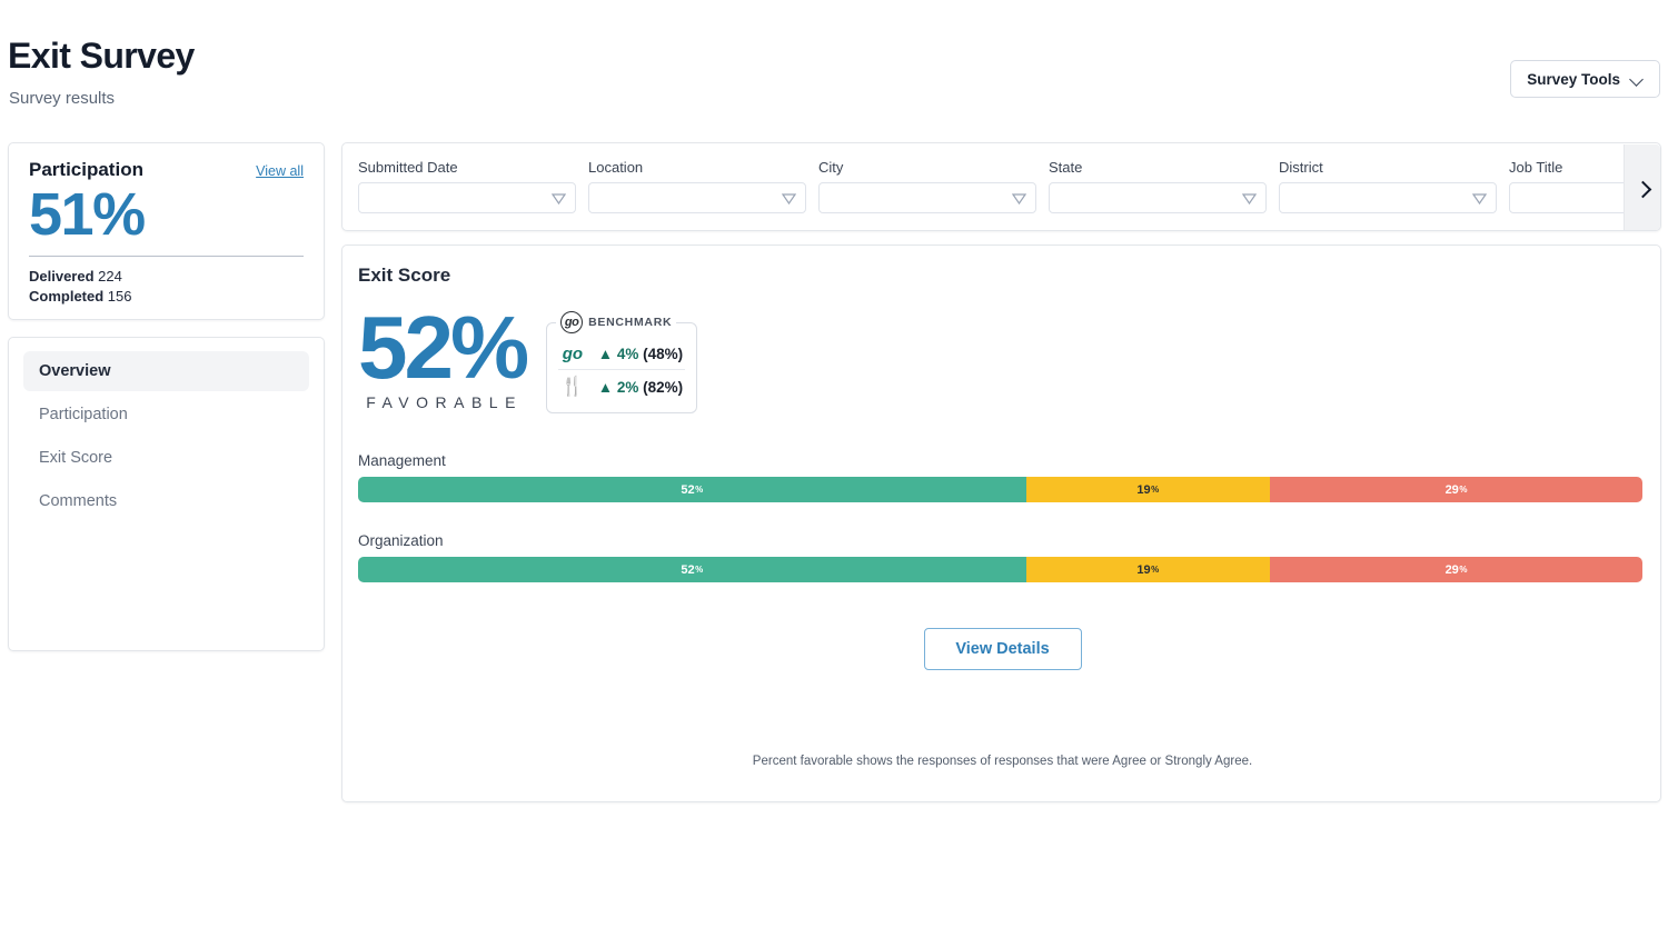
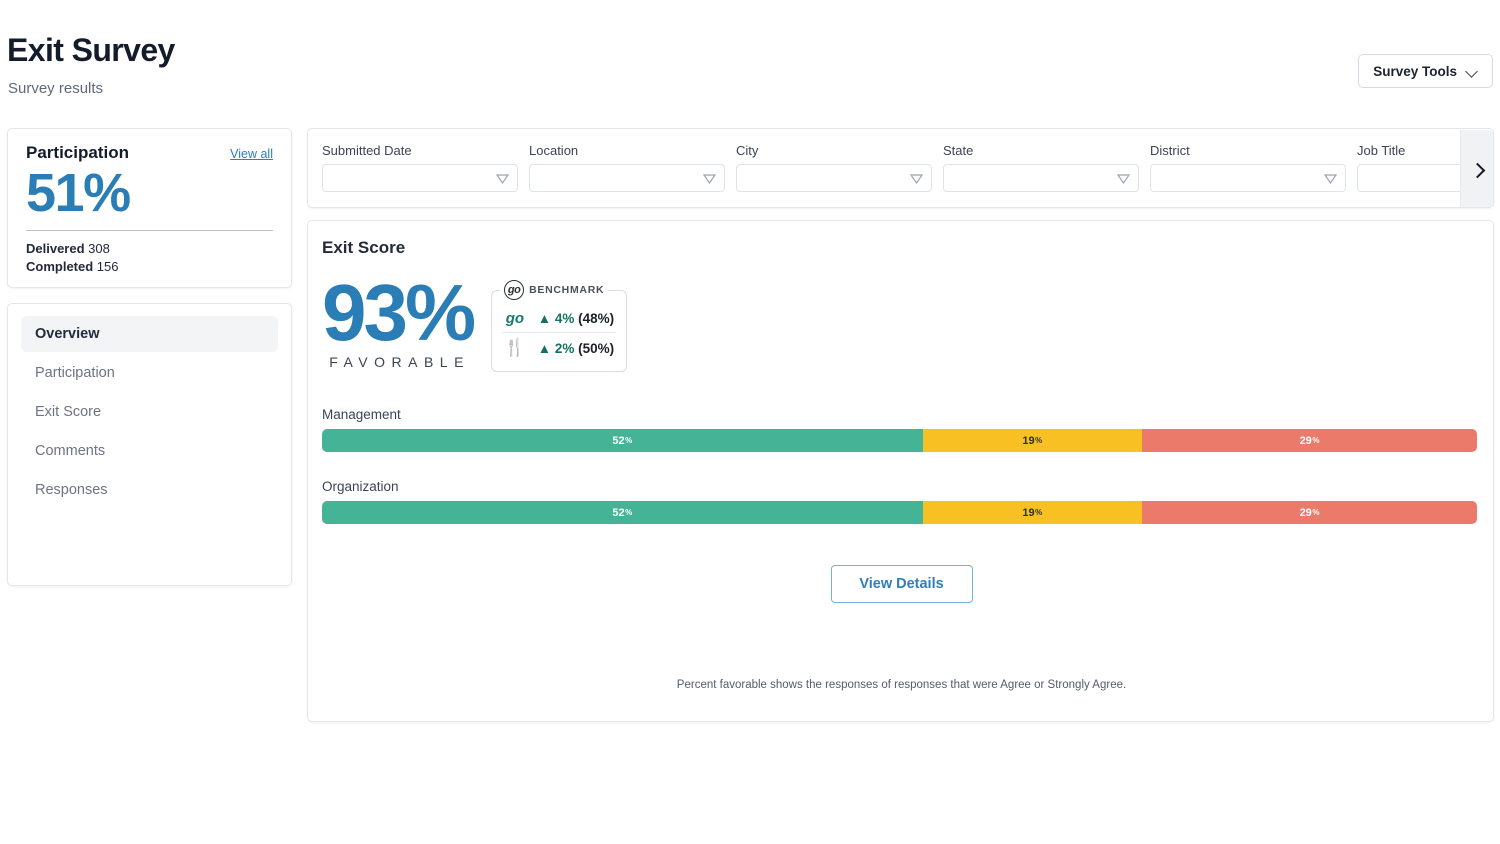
  Exit Survey
  Survey results
  Survey Tools
  Participation
  View all
  51%
- Delivered 224
+ Delivered 308
  Completed 156
  Overview
  Participation
  Exit Score
  Comments
+ Responses
  Submitted Date
  Location
  City
  State
  District
  Job Title
  Exit Score
- 52%
+ 93%
  FAVORABLE
  go
  BENCHMARK
  go
  ▲ 4% (48%)
  🍴
- ▲ 2% (82%)
+ ▲ 2% (50%)
  Management
  52
  %
  19
  %
  29
  %
  Organization
  52
  %
  19
  %
  29
  %
  View Details
  Percent favorable shows the responses of responses that were Agree or Strongly Agree.
